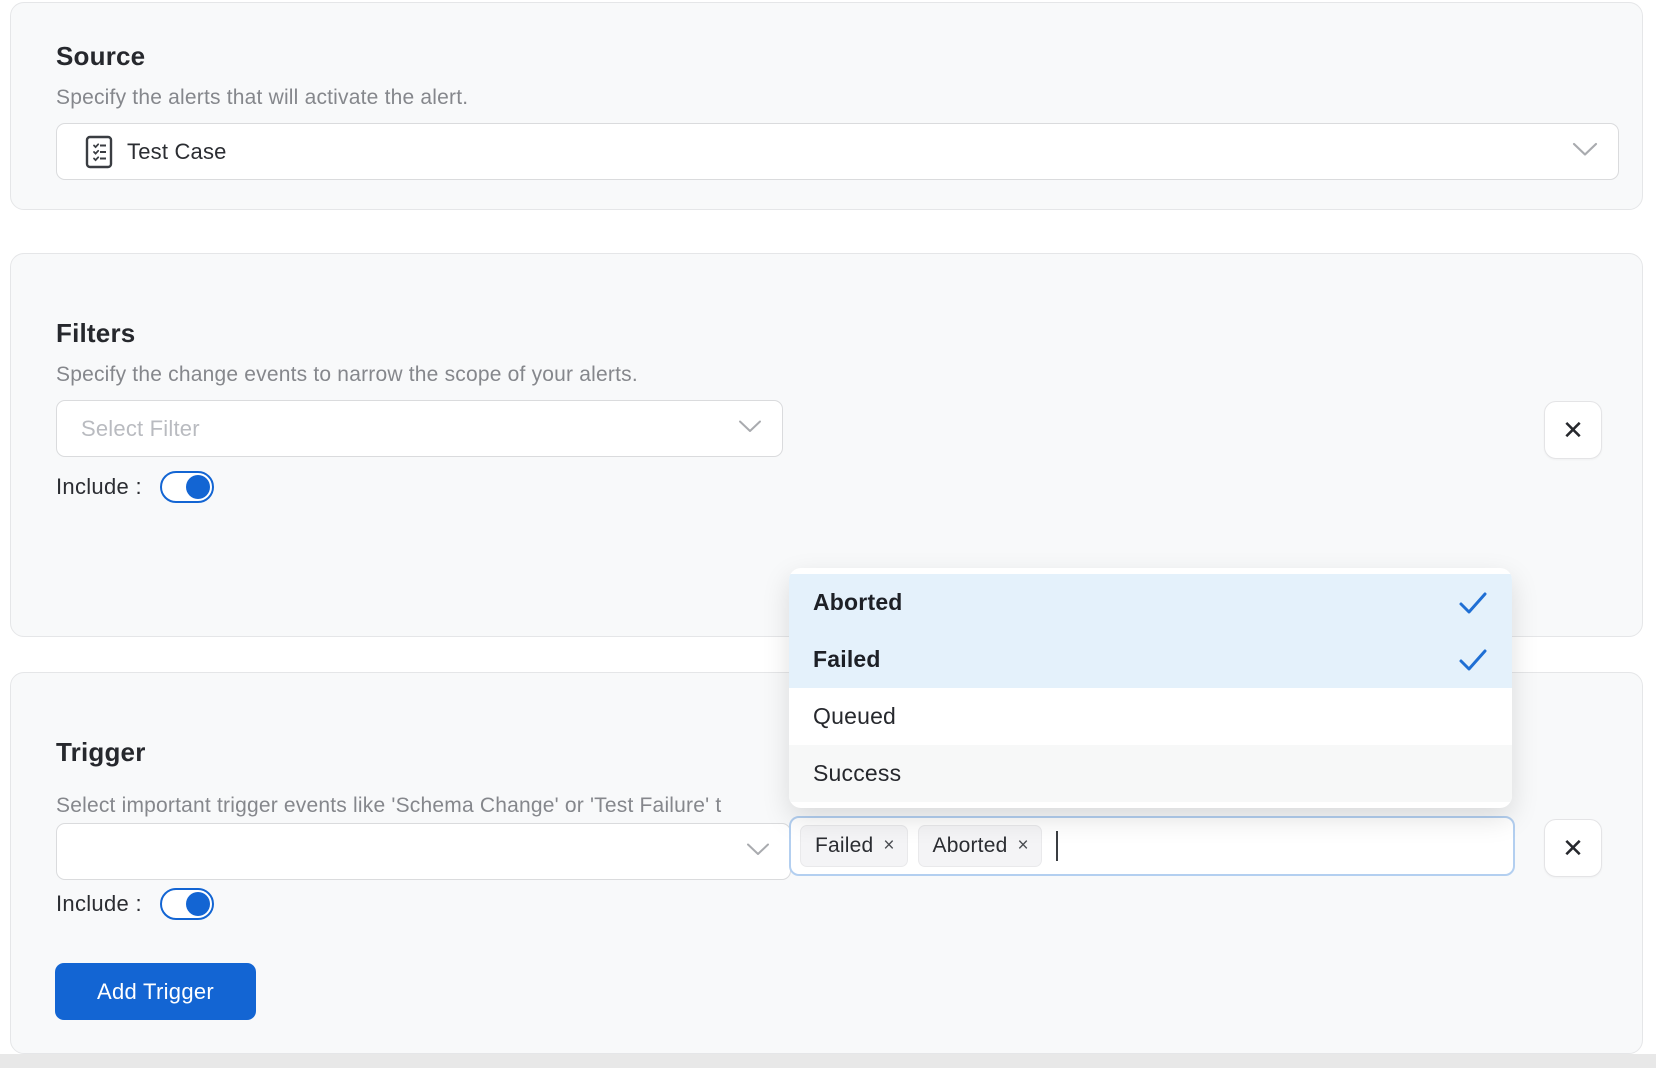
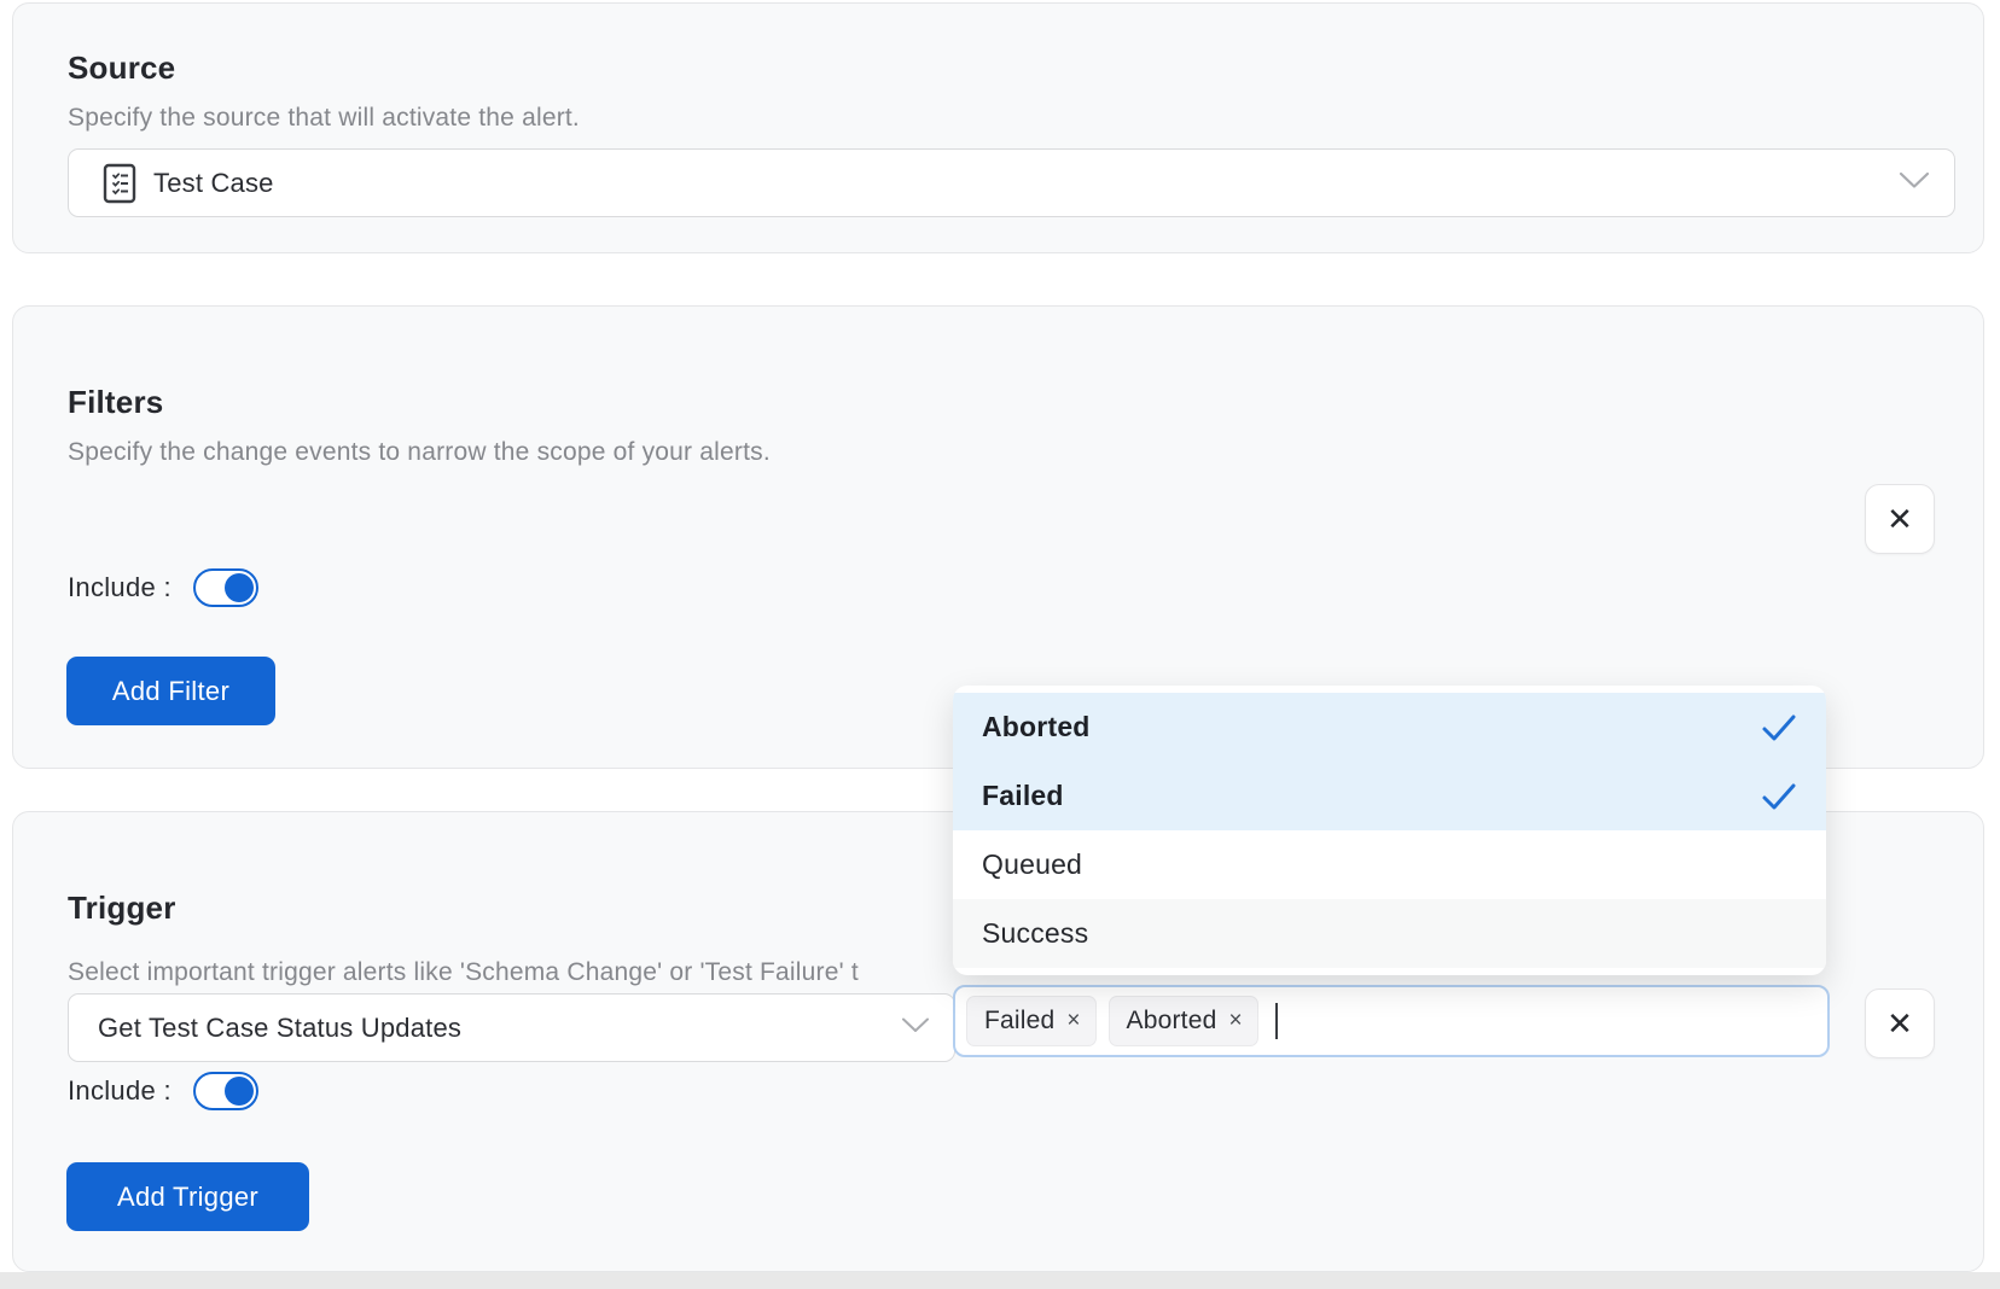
  Source
- Specify the alerts that will activate the alert.
+ Specify the source that will activate the alert.
  Test Case
  Filters
  Specify the change events to narrow the scope of your alerts.
- Select Filter
  ✕
  Include :
+ Add Filter
  Trigger
- Select important trigger events like 'Schema Change' or 'Test Failure' t
+ Select important trigger alerts like 'Schema Change' or 'Test Failure' t
+ Get Test Case Status Updates
  ✕
  Include :
  Add Trigger
  Failed
  ×
  Aborted
  ×
  Aborted
  Failed
  Queued
  Success
